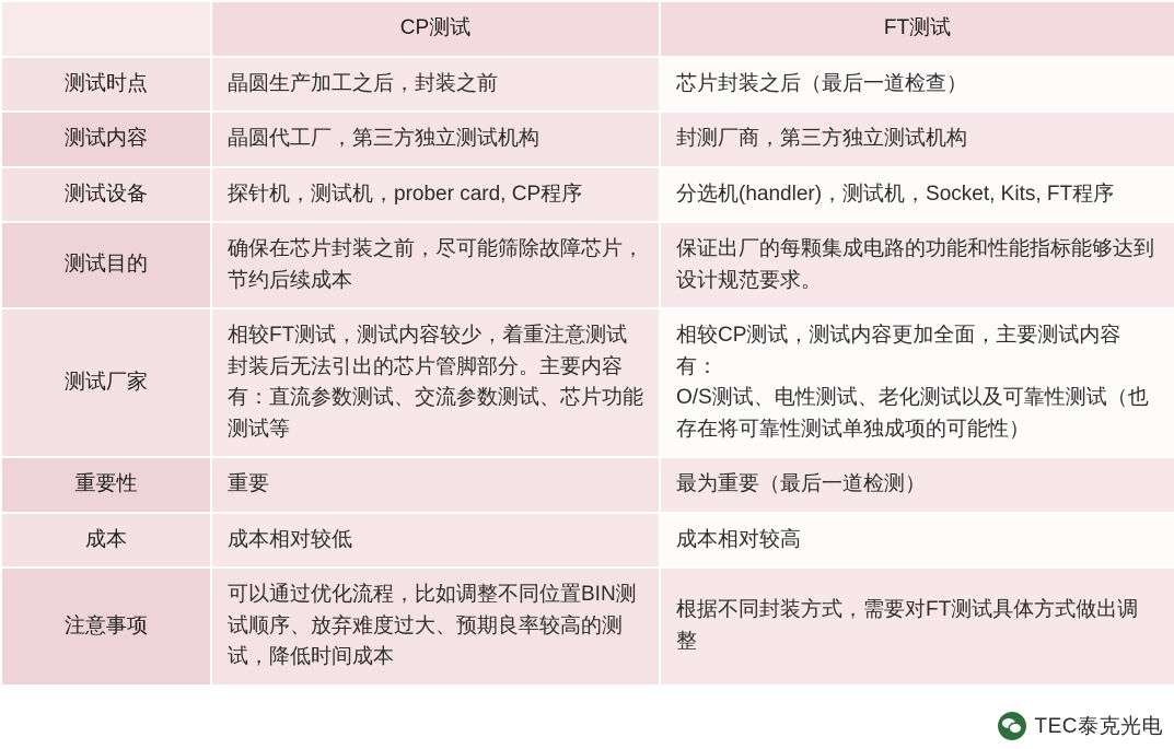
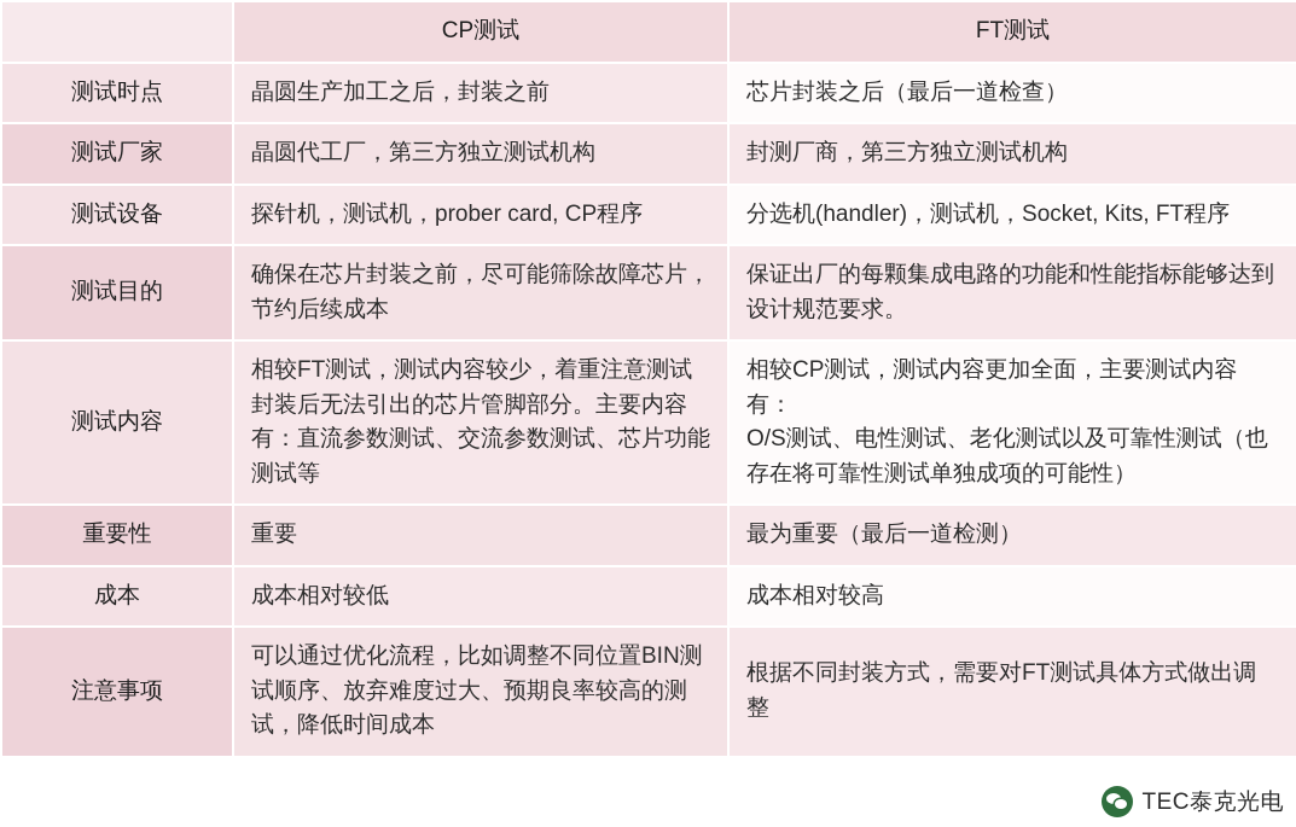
  	CP测试	FT测试
  测试时点	晶圆生产加工之后，封装之前	芯片封装之后（最后一道检查）
- 测试内容	晶圆代工厂，第三方独立测试机构	封测厂商，第三方独立测试机构
+ 测试厂家	晶圆代工厂，第三方独立测试机构	封测厂商，第三方独立测试机构
  测试设备	探针机，测试机，prober card, CP程序	分选机(handler)，测试机，Socket, Kits, FT程序
  测试目的	确保在芯片封装之前，尽可能筛除故障芯片，节约后续成本	保证出厂的每颗集成电路的功能和性能指标能够达到设计规范要求。
- 测试厂家	相较FT测试，测试内容较少，着重注意测试封装后无法引出的芯片管脚部分。主要内容有：直流参数测试、交流参数测试、芯片功能测试等	相较CP测试，测试内容更加全面，主要测试内容有： O/S测试、电性测试、老化测试以及可靠性测试（也存在将可靠性测试单独成项的可能性）
+ 测试内容	相较FT测试，测试内容较少，着重注意测试封装后无法引出的芯片管脚部分。主要内容有：直流参数测试、交流参数测试、芯片功能测试等	相较CP测试，测试内容更加全面，主要测试内容有： O/S测试、电性测试、老化测试以及可靠性测试（也存在将可靠性测试单独成项的可能性）
  重要性	重要	最为重要（最后一道检测）
  成本	成本相对较低	成本相对较高
  注意事项	可以通过优化流程，比如调整不同位置BIN测试顺序、放弃难度过大、预期良率较高的测试，降低时间成本	根据不同封装方式，需要对FT测试具体方式做出调整
  TEC泰克光电
